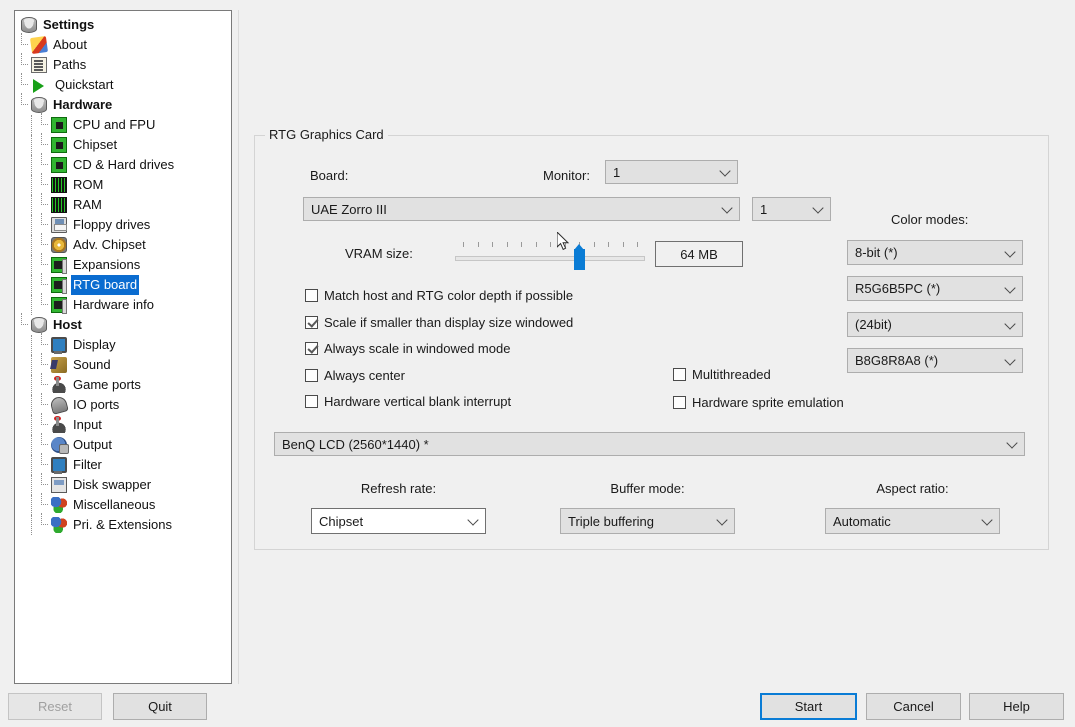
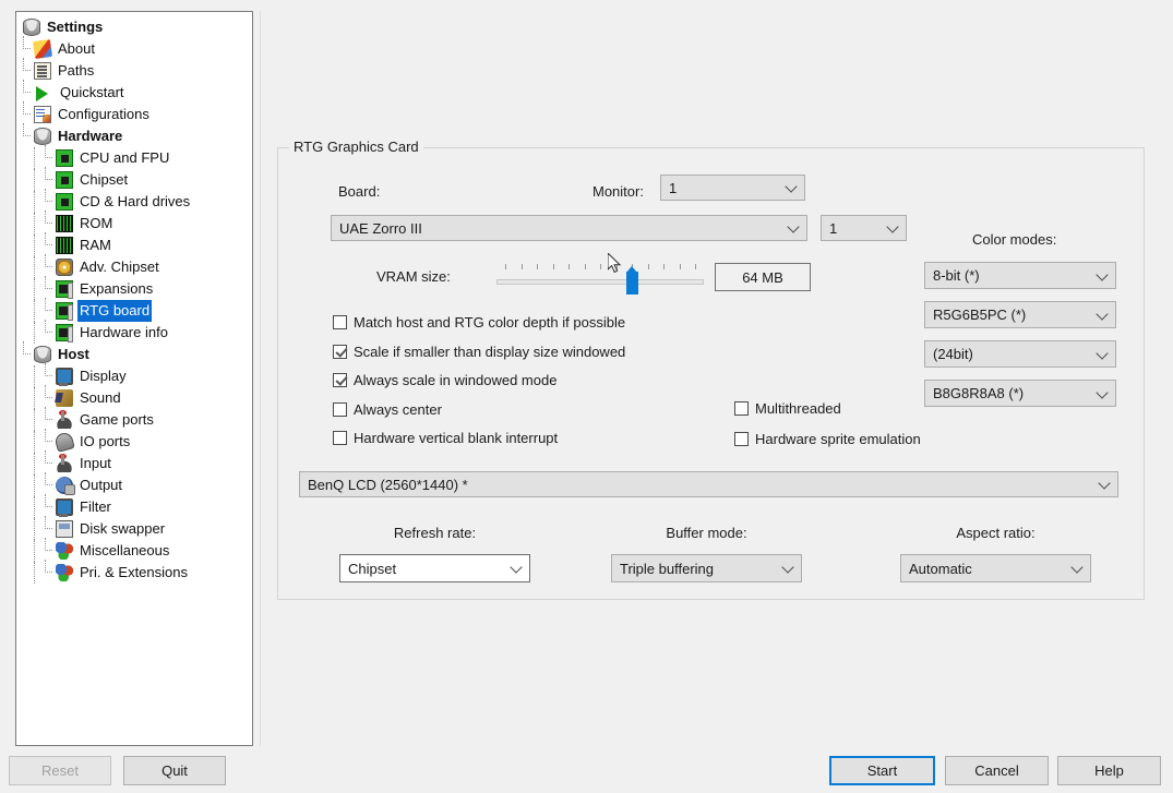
  Settings
  About
  Paths
  Quickstart
+ Configurations
  Hardware
  CPU and FPU
  Chipset
  CD & Hard drives
  ROM
  RAM
- Floppy drives
  Adv. Chipset
  Expansions
  RTG board
  Hardware info
  Host
  Display
  Sound
  Game ports
  IO ports
  Input
  Output
  Filter
  Disk swapper
  Miscellaneous
  Pri. & Extensions
  RTG Graphics Card
  Board:
  Monitor:
  1
  UAE Zorro III
  1
  VRAM size:
  64 MB
  Color modes:
  8-bit (*)
  R5G6B5PC (*)
  (24bit)
  B8G8R8A8 (*)
  Match host and RTG color depth if possible
  Scale if smaller than display size windowed
  Always scale in windowed mode
  Always center
  Hardware vertical blank interrupt
  Multithreaded
  Hardware sprite emulation
  BenQ LCD (2560*1440) *
  Refresh rate:
  Chipset
  Buffer mode:
  Triple buffering
  Aspect ratio:
  Automatic
  Reset
  Quit
  Start
  Cancel
  Help
